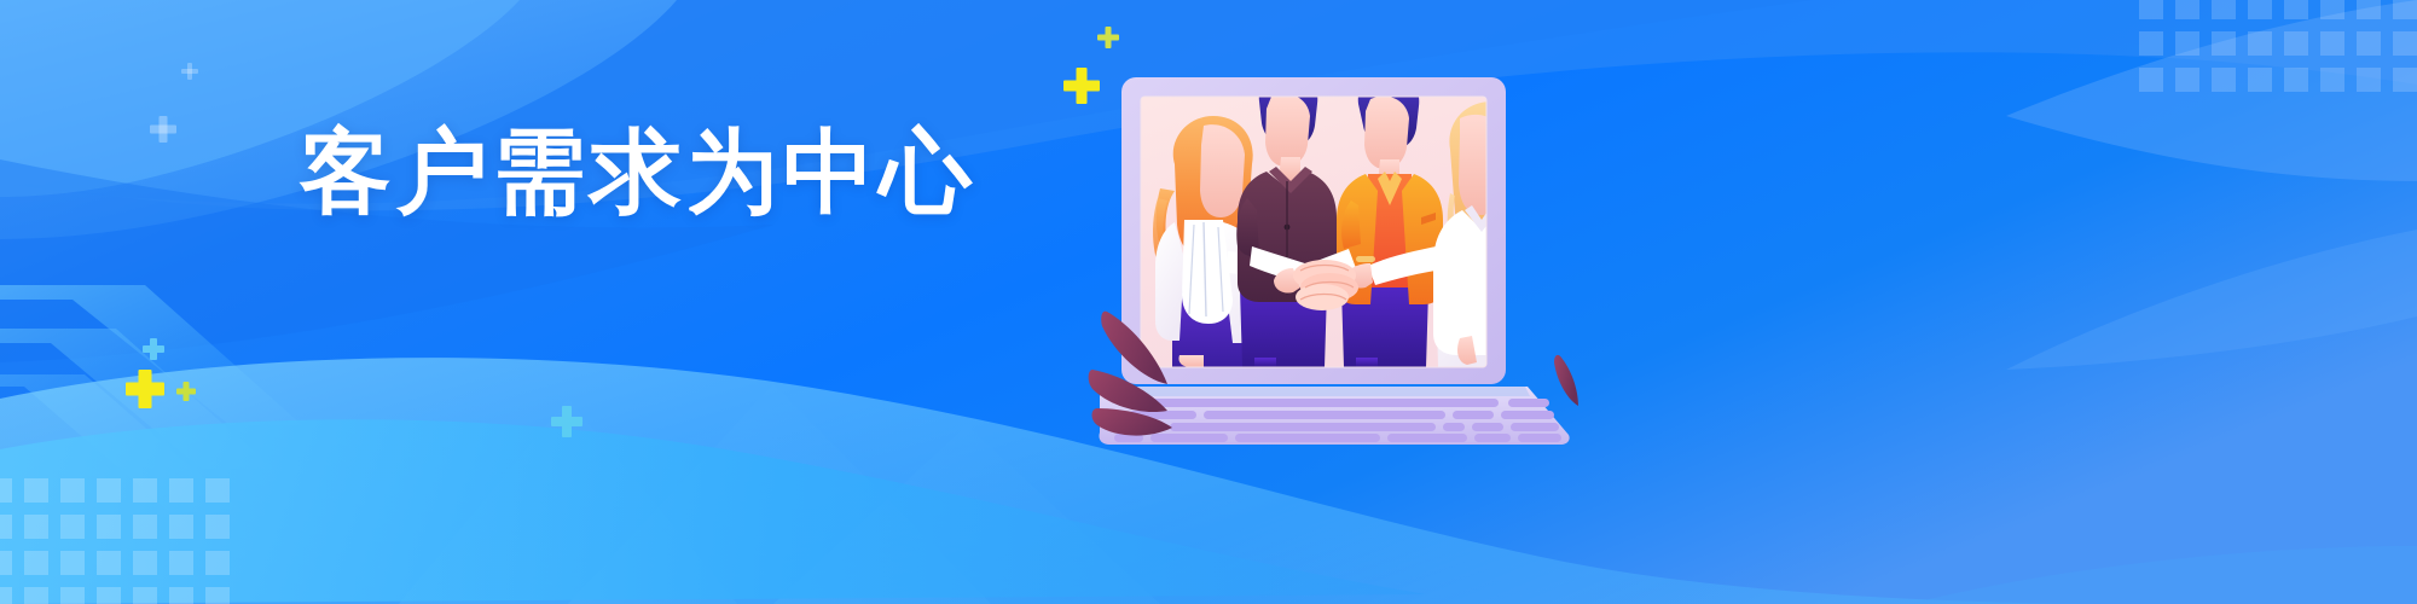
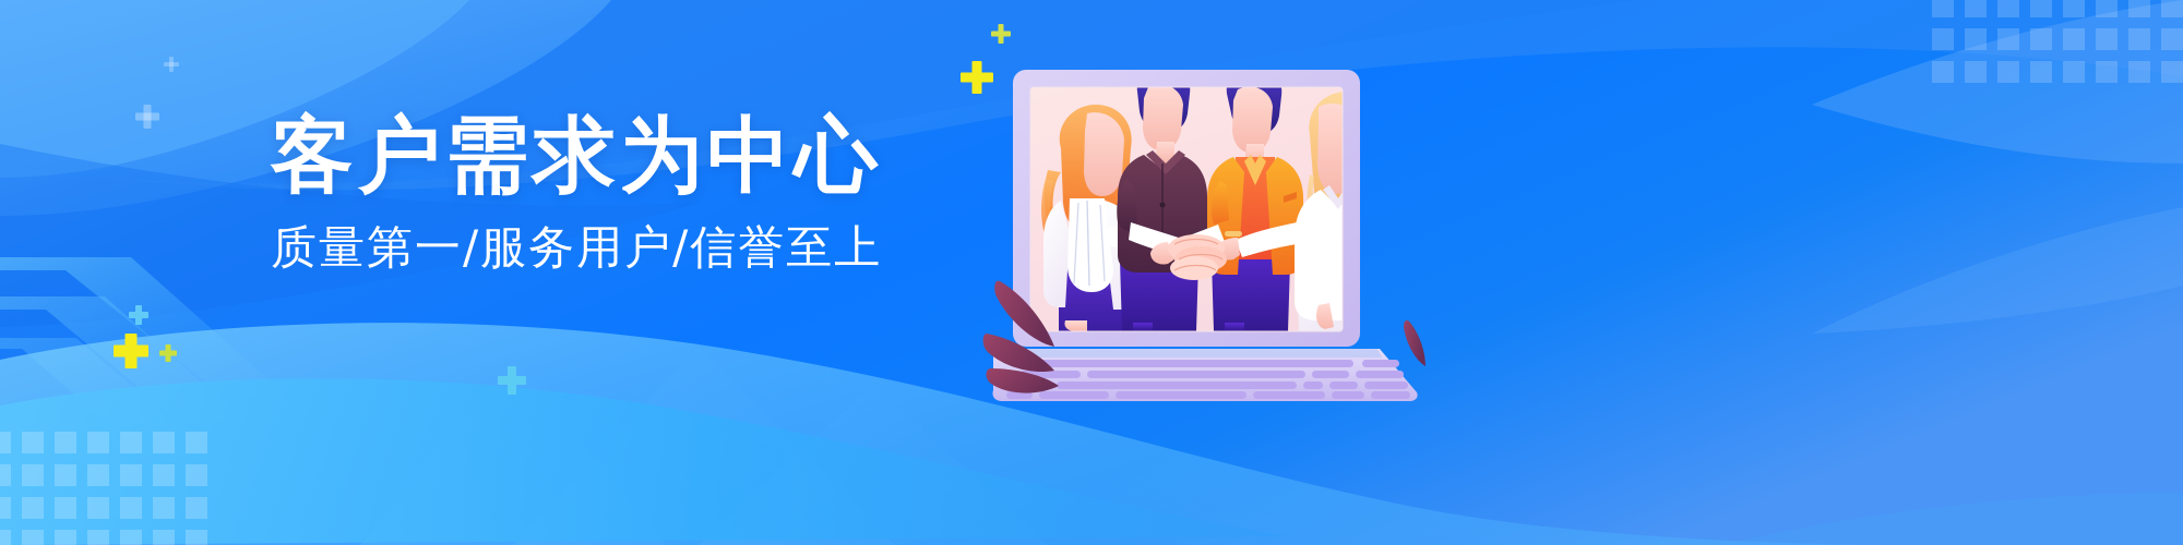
  客户需求为中心
+ 质量第一/服务用户/信誉至上
